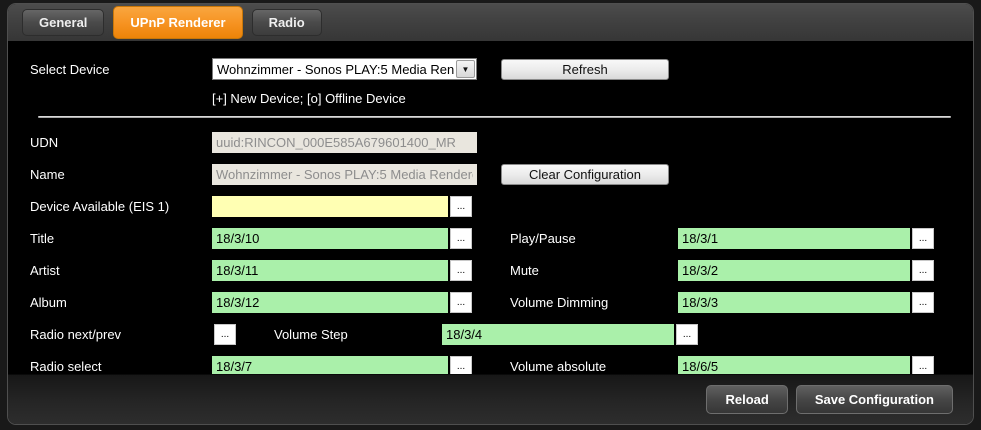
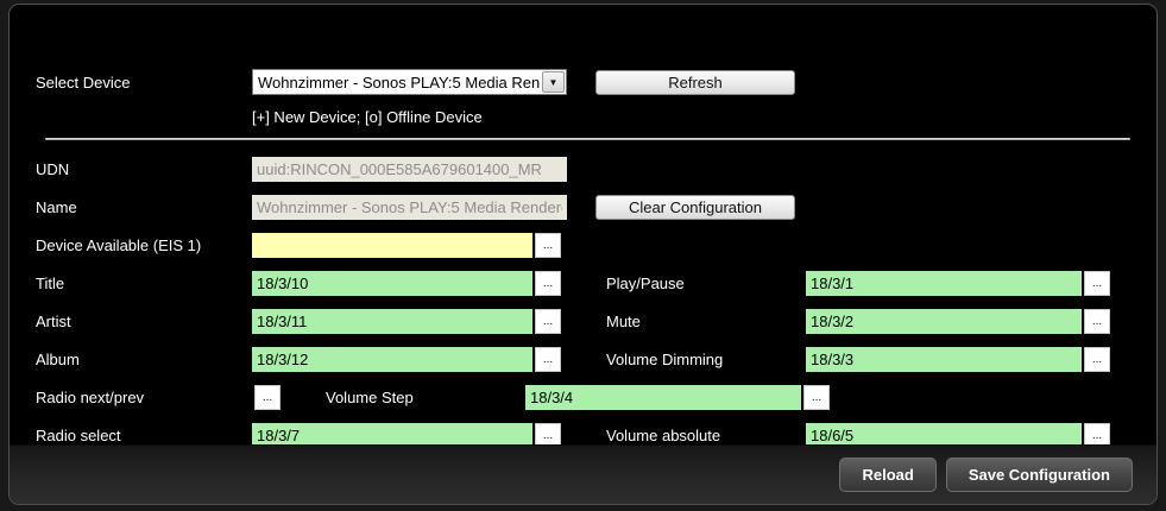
- General
- UPnP Renderer
- Radio
  Select Device
  Wohnzimmer - Sonos PLAY:5 Media Ren
  ▼
  Refresh
  [+] New Device; [o] Offline Device
  UDN
  uuid:RINCON_000E585A679601400_MR
  Name
  Wohnzimmer - Sonos PLAY:5 Media Render
  Clear Configuration
  Device Available (EIS 1)
  ...
  Title
  18/3/10
  ...
  Play/Pause
  18/3/1
  ...
  Artist
  18/3/11
  ...
  Mute
  18/3/2
  ...
  Album
  18/3/12
  ...
  Volume Dimming
  18/3/3
  ...
  Radio next/prev
  ...
  Volume Step
  18/3/4
  ...
  Radio select
  18/3/7
  ...
  Volume absolute
  18/6/5
  ...
  Reload
  Save Configuration
